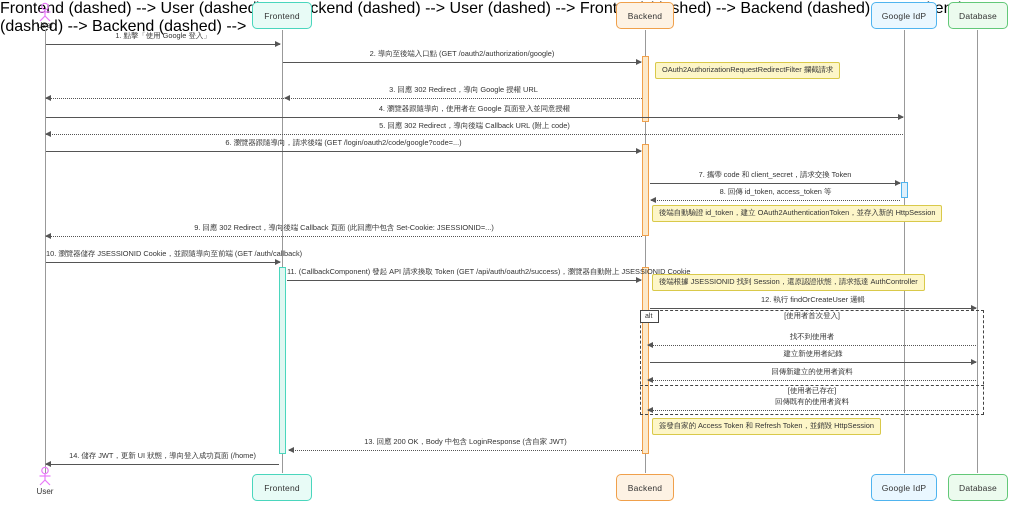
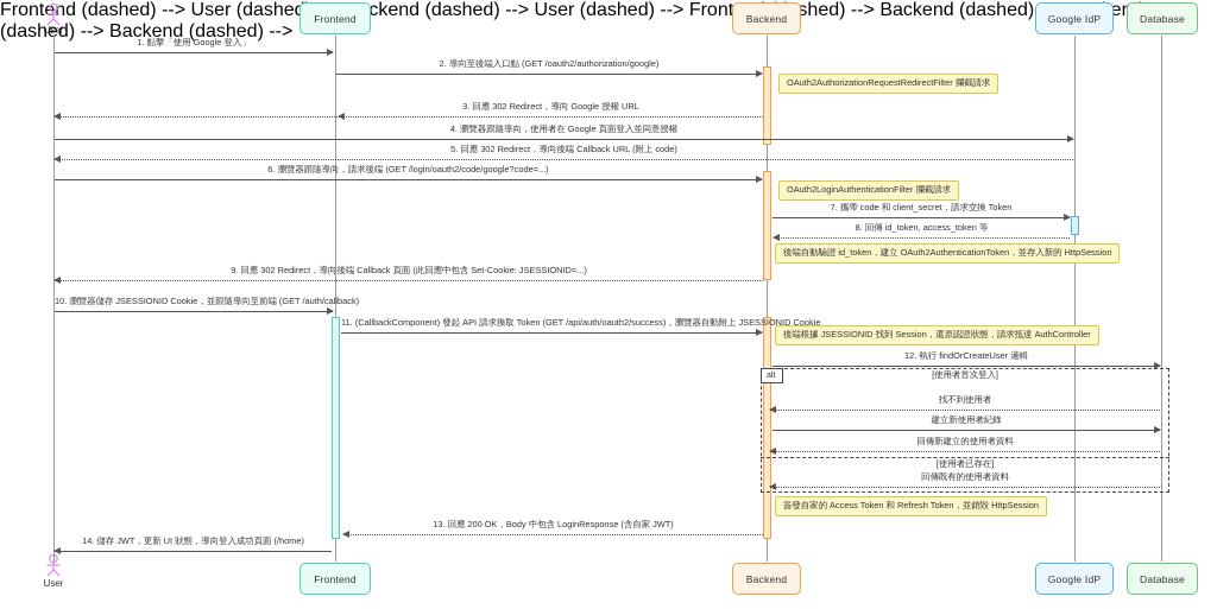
  User
  Frontend
  Backend
  Google IdP
  Database
  User
  Frontend
  Backend
  Google IdP
  Database
  1. 點擊「使用 Google 登入」
  2. 導向至後端入口點 (GET /oauth2/authorization/google)
  Frontend (dashed) -->
  3. 回應 302 Redirect，導向 Google 授權 URL
  4. 瀏覽器跟隨導向，使用者在 Google 頁面登入並同意授權
  User (dashed) -->
  5. 回應 302 Redirect，導向後端 Callback URL (附上 code)
  6. 瀏覽器跟隨導向，請求後端 (GET /login/oauth2/code/google?code=...)
  7. 攜帶 code 和 client_secret，請求交換 Token
  Backend (dashed) -->
  8. 回傳 id_token, access_token 等
  User (dashed) -->
  9. 回應 302 Redirect，導向後端 Callback 頁面 (此回應中包含 Set-Cookie: JSESSIONID=...)
  10. 瀏覽器儲存 JSESSIONID Cookie，並跟隨導向至前端 (GET /auth/callback)
  11. (CallbackComponent) 發起 API 請求換取 Token (GET /api/auth/oauth2/success)，瀏覽器自動附上 JSESSIONID Cookie
  12. 執行 findOrCreateUser 邏輯
  Frontend (dashed) -->
  13. 回應 200 OK，Body 中包含 LoginResponse (含自家 JWT)
  14. 儲存 JWT，更新 UI 狀態，導向登入成功頁面 (/home)
  OAuth2AuthorizationRequestRedirectFilter 攔截請求
+ OAuth2LoginAuthenticationFilter 攔截請求
  後端自動驗證 id_token，建立 OAuth2AuthenticationToken，並存入新的 HttpSession
  後端根據 JSESSIONID 找到 Session，還原認證狀態，請求抵達 AuthController
  簽發自家的 Access Token 和 Refresh Token，並銷毀 HttpSession
  [使用者首次登入]
  Backend (dashed) -->
  找不到使用者
  建立新使用者紀錄
  Backend (dashed) -->
  回傳新建立的使用者資料
  [使用者已存在]
  Backend (dashed) -->
  回傳既有的使用者資料
